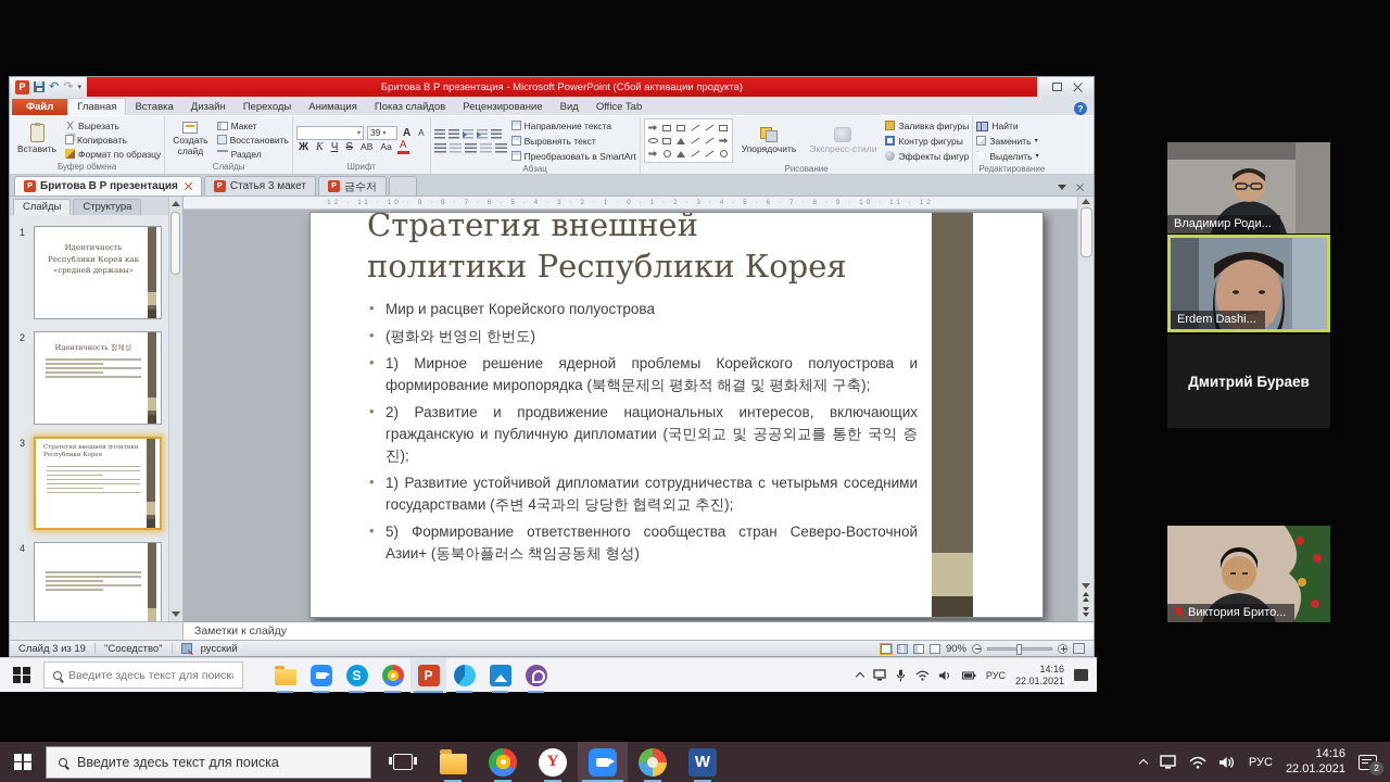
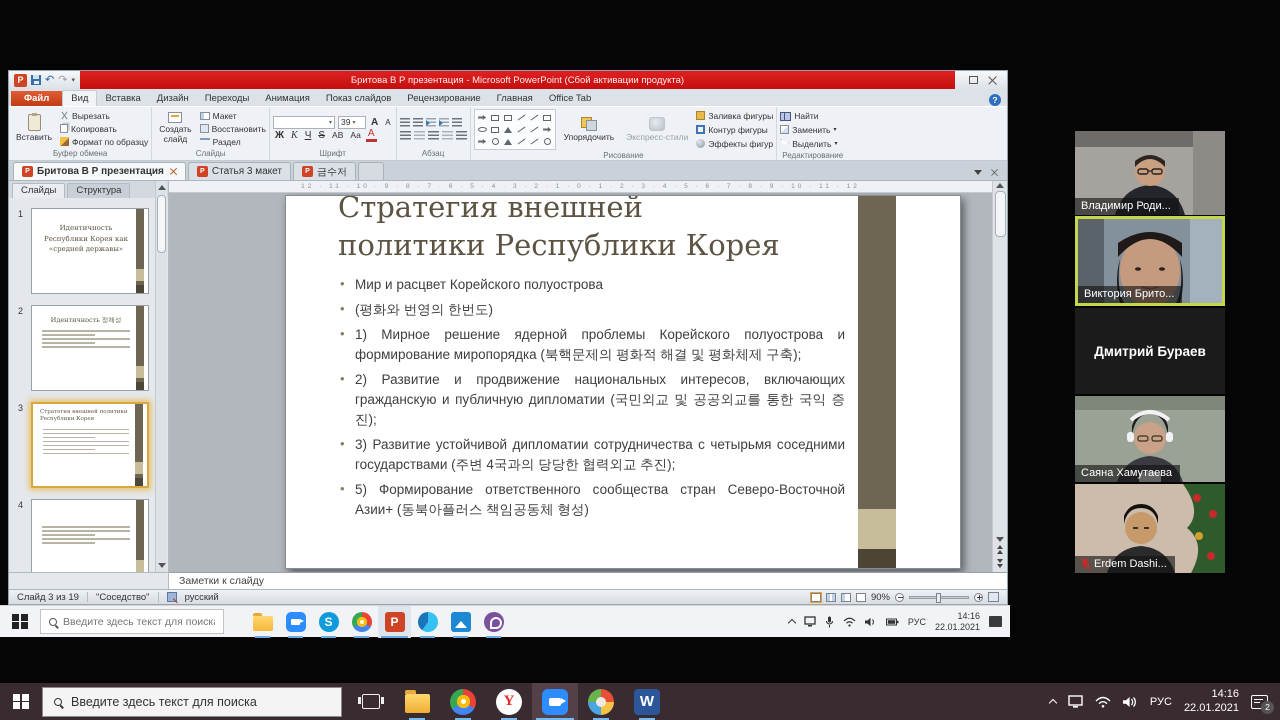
  P
  ↶
  ↷
  Бритова В Р презентация - Microsoft PowerPoint (Сбой активации продукта)
  Файл
- Главная
+ Вид
  Вставка
  Дизайн
  Переходы
  Анимация
  Показ слайдов
  Рецензирование
- Вид
+ Главная
  Office Tab
  ?
  Вставить
  Вырезать
  Копировать
  Формат по образцу
  Буфер обмена
  Создать
  слайд
  Макет
  Восстановить
  Раздел
  Слайды
  39
  А
  А
  Ж
  К
  Ч
  S
  АВ
  Аа
  А
  Шрифт
- Направление текста
- Выровнять текст
- Преобразовать в SmartArt
  Абзац
  Упорядочить
  Экспресс-стили
  Заливка фигуры
  Контур фигуры
  Эффекты фигур
  Рисование
  Найти
  Заменить
  Выделить
  Редактирование
  Бритова В Р презентация
  Статья 3 макет
  금수저
  Слайды
  Структура
  1
  Идентичность Республики Корея как «средней державы»
  2
  Идентичность 정체성
  3
  4
  Стратегия внешней
  политики Республики Корея
  •
  Мир и расцвет Корейского полуострова
  •
  (평화와 번영의 한번도)
  •
  1) Мирное решение ядерной проблемы Корейского полуострова и формирование миропорядка (북핵문제의 평화적 해결 및 평화체제 구축);
  •
  2) Развитие и продвижение национальных интересов, включающих гражданскую и публичную дипломатии (국민외교 및 공공외교를 통한 국익 증진);
  •
- 1) Развитие устойчивой дипломатии сотрудничества с четырьмя соседними государствами (주변 4국과의 당당한 협력외교 추진);
+ 3) Развитие устойчивой дипломатии сотрудничества с четырьмя соседними государствами (주변 4국과의 당당한 협력외교 추진);
  •
  5) Формирование ответственного сообщества стран Северо-Восточной Азии+ (동북아플러스 책임공동체 형성)
  Заметки к слайду
  Слайд 3 из 19
  "Соседство"
  русский
  90%
  Введите здесь текст для поиск
  S
  P
  РУС
  14:16
  22.01.2021
  Владимир Роди...
- Erdem Dashi...
+ Виктория Брито...
  Дмитрий Бураев
+ Саяна Хамутаева
- Виктория Брито...
+ Erdem Dashi...
  Введите здесь текст для поиска
  Y
  W
  РУС
  14:16
  22.01.2021
  2
